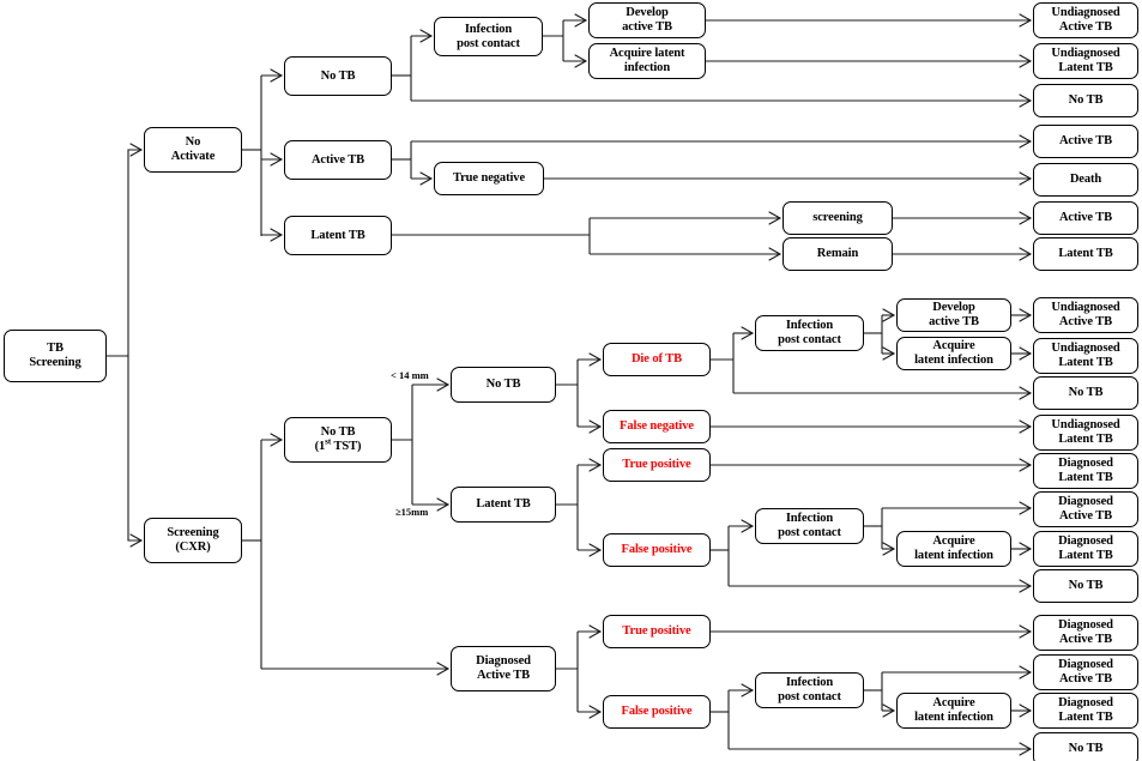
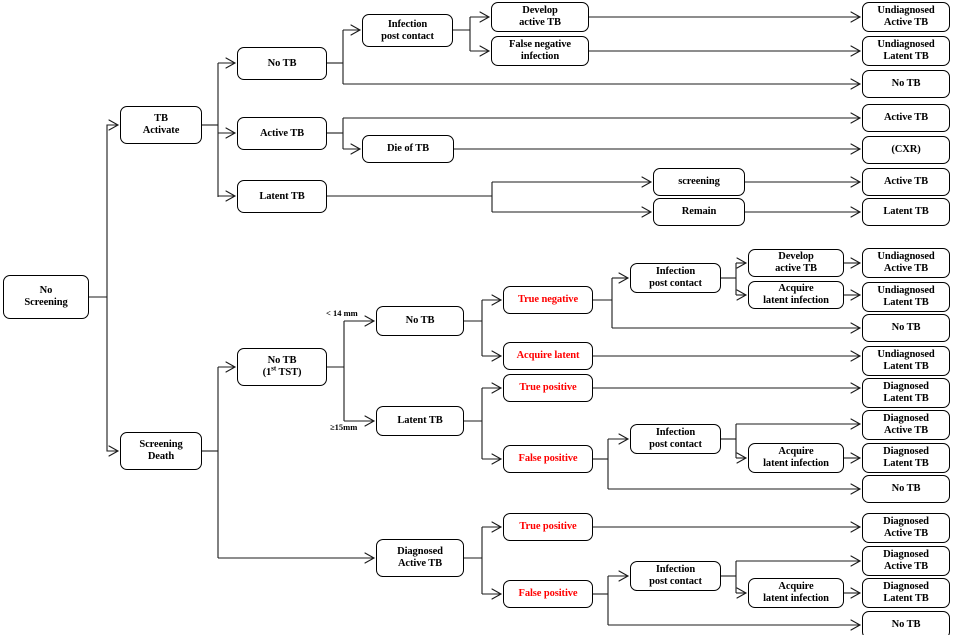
- TB
+ No
  Screening
- No
+ TB
  Activate
  Screening
- (CXR)
+ Death
  No TB
  Active TB
  Latent TB
  Infection
  post contact
  Develop
  active TB
- Acquire latent
+ False negative
  infection
- True negative
+ Die of TB
  screening
  Remain
  Undiagnosed
  Active TB
  Undiagnosed
  Latent TB
  No TB
  Active TB
- Death
+ (CXR)
  Active TB
  Latent TB
  No TB
  (1st TST)
  Diagnosed
  Active TB
  No TB
  Latent TB
- Die of TB
+ True negative
- False negative
+ Acquire latent
  True positive
  False positive
  True positive
  False positive
  Infection
  post contact
  Develop
  active TB
  Acquire
  latent infection
  Infection
  post contact
  Acquire
  latent infection
  Infection
  post contact
  Acquire
  latent infection
  Undiagnosed
  Active TB
  Undiagnosed
  Latent TB
  No TB
  Undiagnosed
  Latent TB
  Diagnosed
  Latent TB
  Diagnosed
  Active TB
  Diagnosed
  Latent TB
  No TB
  Diagnosed
  Active TB
  Diagnosed
  Active TB
  Diagnosed
  Latent TB
  No TB
  < 14 mm
  ≥15mm
